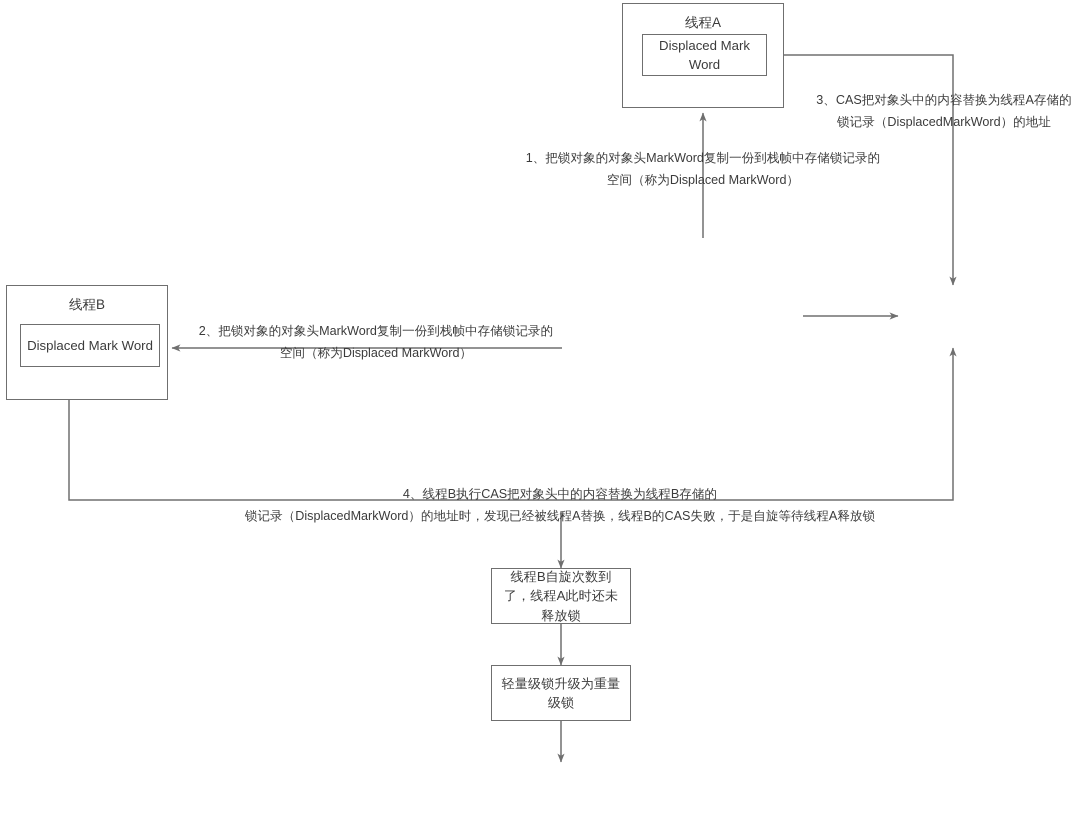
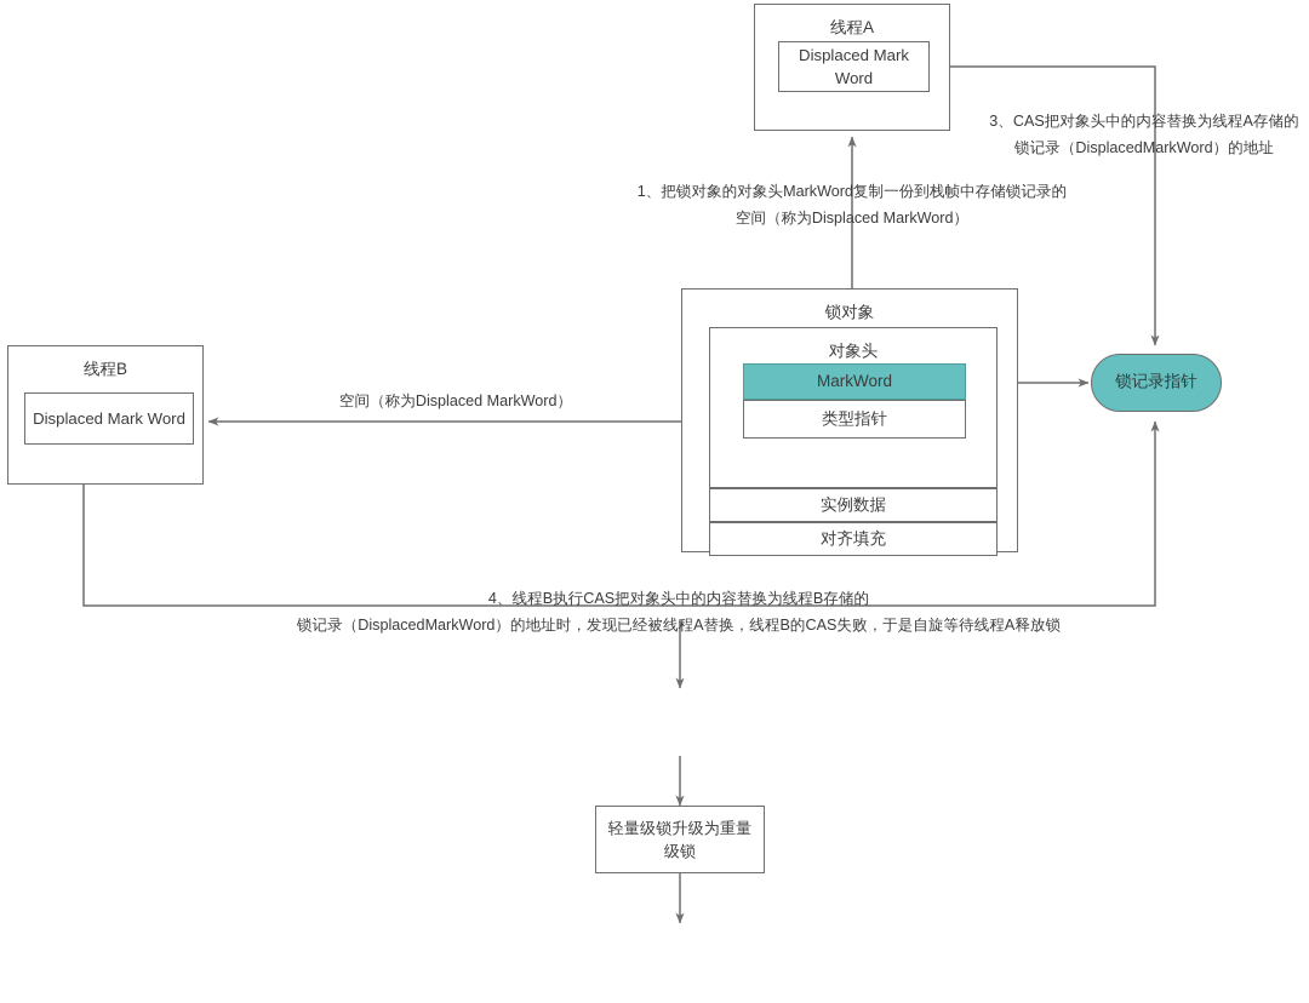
  线程A
  Displaced Mark Word
  线程B
  Displaced Mark Word
+ 锁对象
+ 对象头
+ MarkWord
+ 类型指针
+ 实例数据
+ 对齐填充
+ 锁记录指针
  1、把锁对象的对象头MarkWord复制一份到栈帧中存储锁记录的
  空间（称为Displaced MarkWord）
- 2、把锁对象的对象头MarkWord复制一份到栈帧中存储锁记录的
  空间（称为Displaced MarkWord）
  3、CAS把对象头中的内容替换为线程A存储的
  锁记录（DisplacedMarkWord）的地址
  4、线程B执行CAS把对象头中的内容替换为线程B存储的
  锁记录（DisplacedMarkWord）的地址时，发现已经被线程A替换，线程B的CAS失败，于是自旋等待线程A释放锁
- 线程B自旋次数到了，线程A此时还未释放锁
  轻量级锁升级为重量级锁
